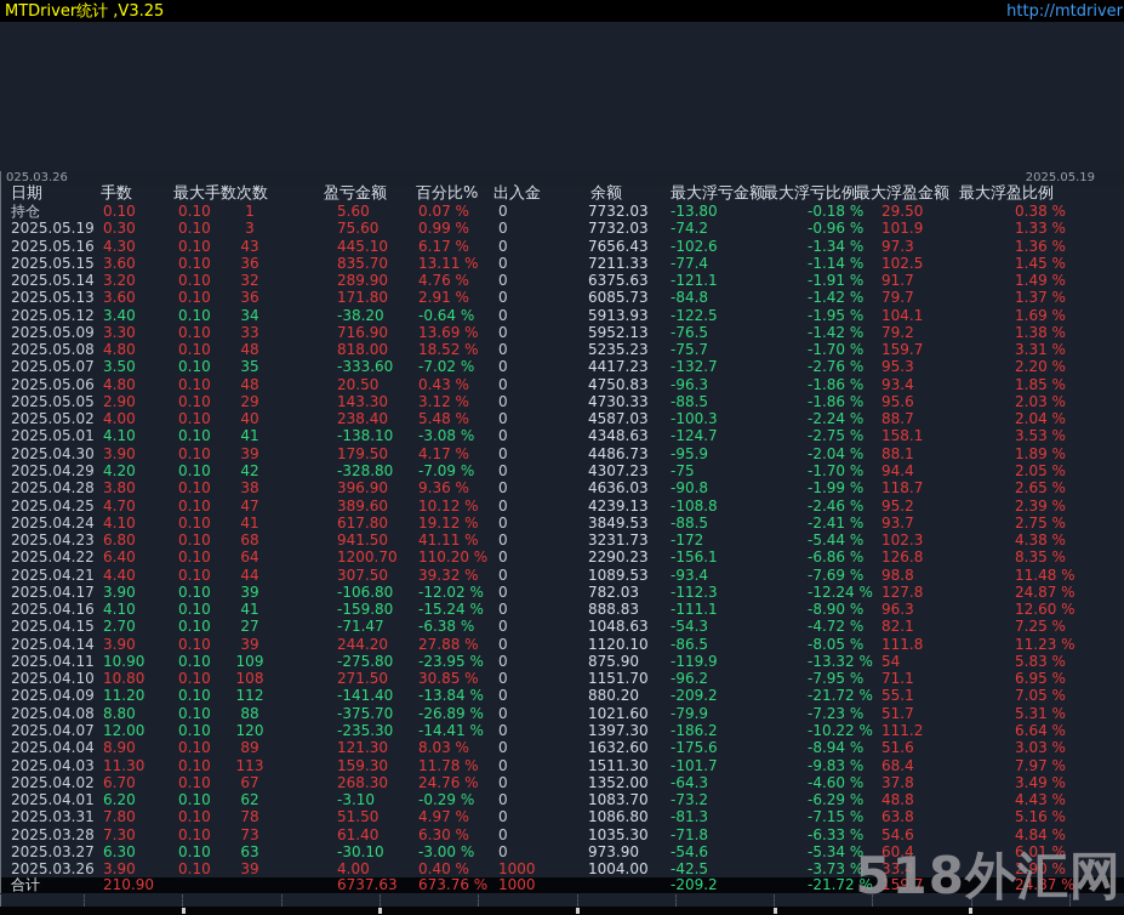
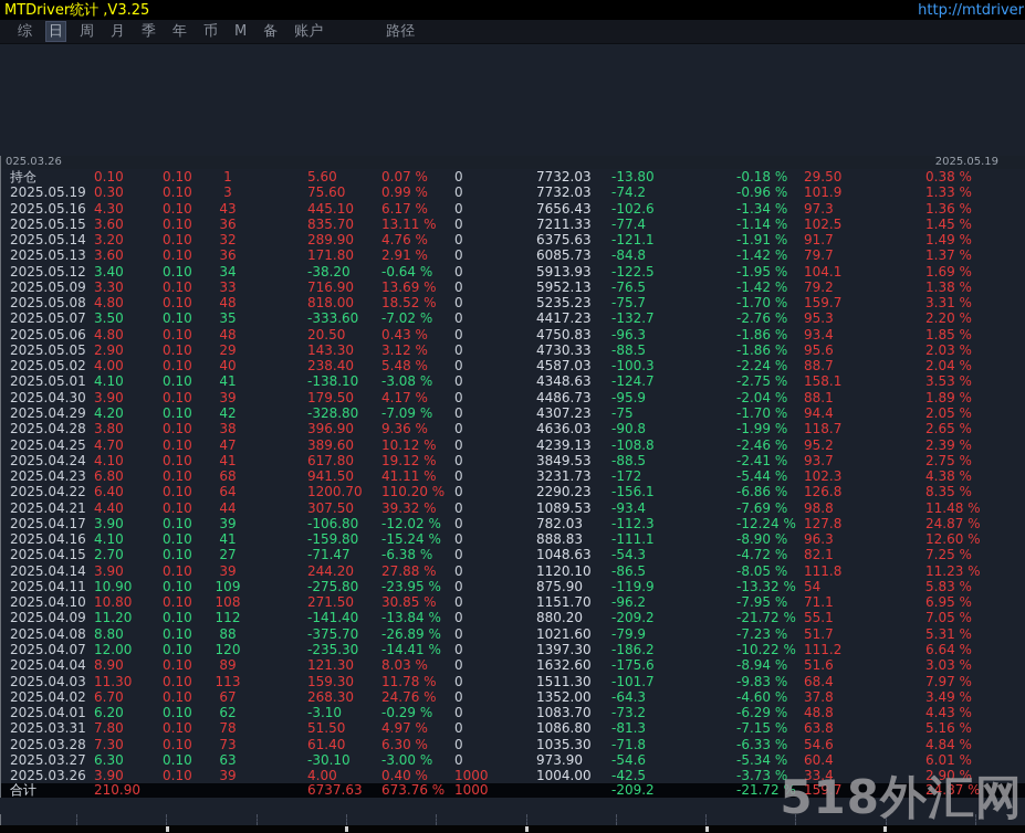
  MTDriver统计 ,V3.25
  http://mtdriver
+ 综
+ 日
+ 周
+ 月
+ 季
+ 年
+ 币
+ M
+ 备
+ 账户
+ 路径
  025.03.26
  2025.05.19
- 日期
- 手数
- 最大手数
- 次数
- 盈亏金额
- 百分比%
- 出入金
- 余额
- 最大浮亏金额
- 最大浮亏比例
- 最大浮盈金额
- 最大浮盈比例
  持仓
  0.10
  0.10
  1
  5.60
  0.07 %
  0
  7732.03
  -13.80
  -0.18 %
  29.50
  0.38 %
  2025.05.19
  0.30
  0.10
  3
  75.60
  0.99 %
  0
  7732.03
  -74.2
  -0.96 %
  101.9
  1.33 %
  2025.05.16
  4.30
  0.10
  43
  445.10
  6.17 %
  0
  7656.43
  -102.6
  -1.34 %
  97.3
  1.36 %
  2025.05.15
  3.60
  0.10
  36
  835.70
  13.11 %
  0
  7211.33
  -77.4
  -1.14 %
  102.5
  1.45 %
  2025.05.14
  3.20
  0.10
  32
  289.90
  4.76 %
  0
  6375.63
  -121.1
  -1.91 %
  91.7
  1.49 %
  2025.05.13
  3.60
  0.10
  36
  171.80
  2.91 %
  0
  6085.73
  -84.8
  -1.42 %
  79.7
  1.37 %
  2025.05.12
  3.40
  0.10
  34
  -38.20
  -0.64 %
  0
  5913.93
  -122.5
  -1.95 %
  104.1
  1.69 %
  2025.05.09
  3.30
  0.10
  33
  716.90
  13.69 %
  0
  5952.13
  -76.5
  -1.42 %
  79.2
  1.38 %
  2025.05.08
  4.80
  0.10
  48
  818.00
  18.52 %
  0
  5235.23
  -75.7
  -1.70 %
  159.7
  3.31 %
  2025.05.07
  3.50
  0.10
  35
  -333.60
  -7.02 %
  0
  4417.23
  -132.7
  -2.76 %
  95.3
  2.20 %
  2025.05.06
  4.80
  0.10
  48
  20.50
  0.43 %
  0
  4750.83
  -96.3
  -1.86 %
  93.4
  1.85 %
  2025.05.05
  2.90
  0.10
  29
  143.30
  3.12 %
  0
  4730.33
  -88.5
  -1.86 %
  95.6
  2.03 %
  2025.05.02
  4.00
  0.10
  40
  238.40
  5.48 %
  0
  4587.03
  -100.3
  -2.24 %
  88.7
  2.04 %
  2025.05.01
  4.10
  0.10
  41
  -138.10
  -3.08 %
  0
  4348.63
  -124.7
  -2.75 %
  158.1
  3.53 %
  2025.04.30
  3.90
  0.10
  39
  179.50
  4.17 %
  0
  4486.73
  -95.9
  -2.04 %
  88.1
  1.89 %
  2025.04.29
  4.20
  0.10
  42
  -328.80
  -7.09 %
  0
  4307.23
  -75
  -1.70 %
  94.4
  2.05 %
  2025.04.28
  3.80
  0.10
  38
  396.90
  9.36 %
  0
  4636.03
  -90.8
  -1.99 %
  118.7
  2.65 %
  2025.04.25
  4.70
  0.10
  47
  389.60
  10.12 %
  0
  4239.13
  -108.8
  -2.46 %
  95.2
  2.39 %
  2025.04.24
  4.10
  0.10
  41
  617.80
  19.12 %
  0
  3849.53
  -88.5
  -2.41 %
  93.7
  2.75 %
  2025.04.23
  6.80
  0.10
  68
  941.50
  41.11 %
  0
  3231.73
  -172
  -5.44 %
  102.3
  4.38 %
  2025.04.22
  6.40
  0.10
  64
  1200.70
  110.20 %
  0
  2290.23
  -156.1
  -6.86 %
  126.8
  8.35 %
  2025.04.21
  4.40
  0.10
  44
  307.50
  39.32 %
  0
  1089.53
  -93.4
  -7.69 %
  98.8
  11.48 %
  2025.04.17
  3.90
  0.10
  39
  -106.80
  -12.02 %
  0
  782.03
  -112.3
  -12.24 %
  127.8
  24.87 %
  2025.04.16
  4.10
  0.10
  41
  -159.80
  -15.24 %
  0
  888.83
  -111.1
  -8.90 %
  96.3
  12.60 %
  2025.04.15
  2.70
  0.10
  27
  -71.47
  -6.38 %
  0
  1048.63
  -54.3
  -4.72 %
  82.1
  7.25 %
  2025.04.14
  3.90
  0.10
  39
  244.20
  27.88 %
  0
  1120.10
  -86.5
  -8.05 %
  111.8
  11.23 %
  2025.04.11
  10.90
  0.10
  109
  -275.80
  -23.95 %
  0
  875.90
  -119.9
  -13.32 %
  54
  5.83 %
  2025.04.10
  10.80
  0.10
  108
  271.50
  30.85 %
  0
  1151.70
  -96.2
  -7.95 %
  71.1
  6.95 %
  2025.04.09
  11.20
  0.10
  112
  -141.40
  -13.84 %
  0
  880.20
  -209.2
  -21.72 %
  55.1
  7.05 %
  2025.04.08
  8.80
  0.10
  88
  -375.70
  -26.89 %
  0
  1021.60
  -79.9
  -7.23 %
  51.7
  5.31 %
  2025.04.07
  12.00
  0.10
  120
  -235.30
  -14.41 %
  0
  1397.30
  -186.2
  -10.22 %
  111.2
  6.64 %
  2025.04.04
  8.90
  0.10
  89
  121.30
  8.03 %
  0
  1632.60
  -175.6
  -8.94 %
  51.6
  3.03 %
  2025.04.03
  11.30
  0.10
  113
  159.30
  11.78 %
  0
  1511.30
  -101.7
  -9.83 %
  68.4
  7.97 %
  2025.04.02
  6.70
  0.10
  67
  268.30
  24.76 %
  0
  1352.00
  -64.3
  -4.60 %
  37.8
  3.49 %
  2025.04.01
  6.20
  0.10
  62
  -3.10
  -0.29 %
  0
  1083.70
  -73.2
  -6.29 %
  48.8
  4.43 %
  2025.03.31
  7.80
  0.10
  78
  51.50
  4.97 %
  0
  1086.80
  -81.3
  -7.15 %
  63.8
  5.16 %
  2025.03.28
  7.30
  0.10
  73
  61.40
  6.30 %
  0
  1035.30
  -71.8
  -6.33 %
  54.6
  4.84 %
  2025.03.27
  6.30
  0.10
  63
  -30.10
  -3.00 %
  0
  973.90
  -54.6
  -5.34 %
  60.4
  6.01 %
  2025.03.26
  3.90
  0.10
  39
  4.00
  0.40 %
  1000
  1004.00
  -42.5
  -3.73 %
  33.4
  2.90 %
  合计
  210.90
  6737.63
  673.76 %
  1000
  -209.2
  -21.72 %
  159.7
  24.87 %
  518外汇网
